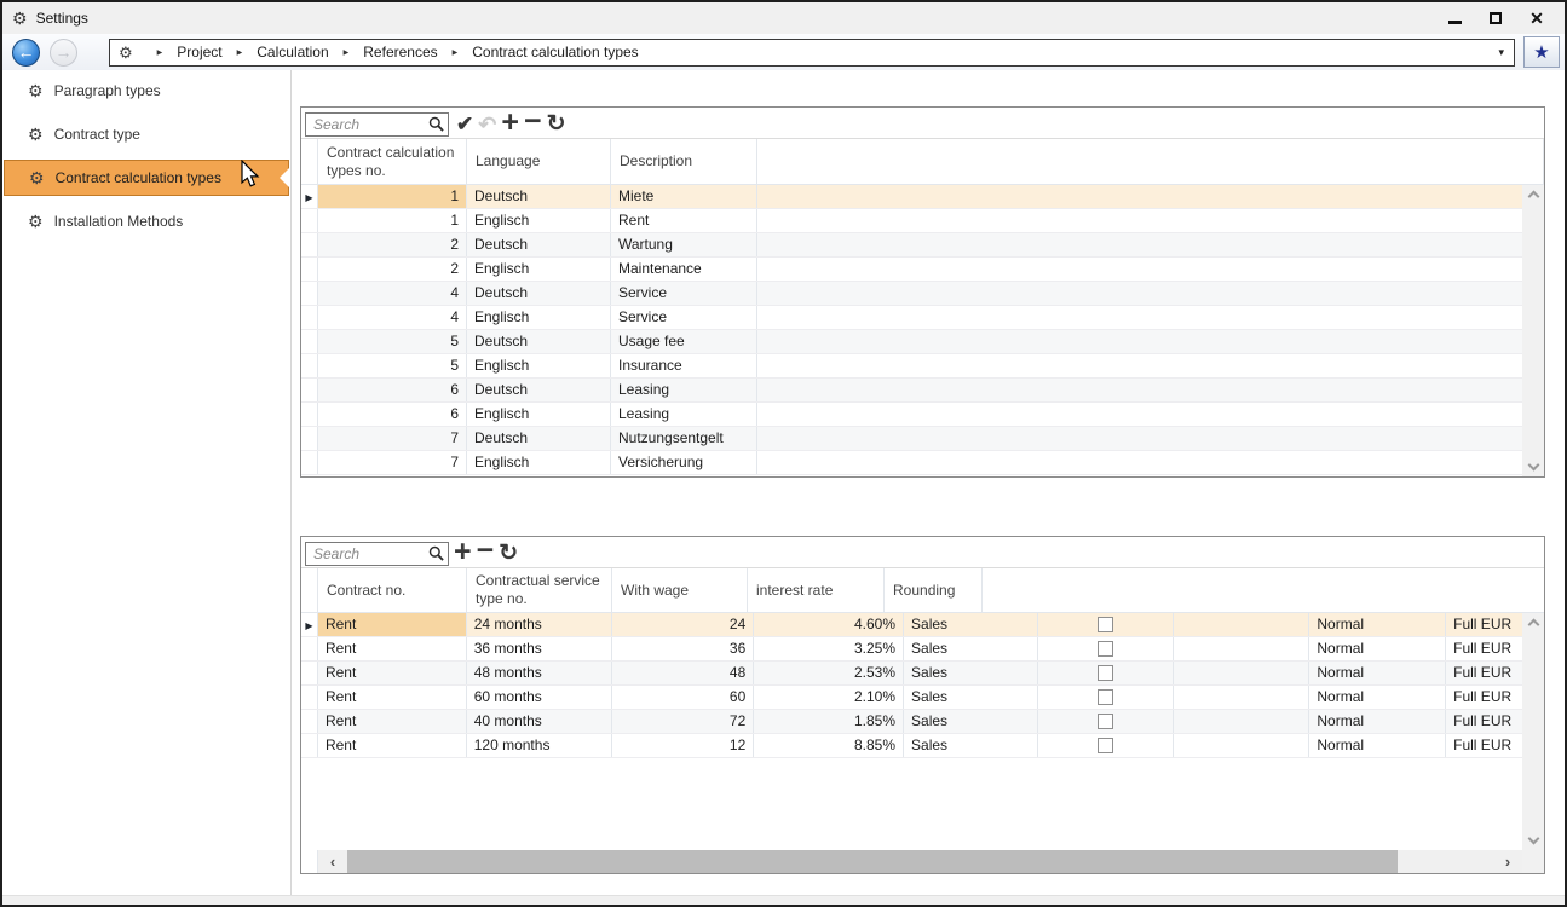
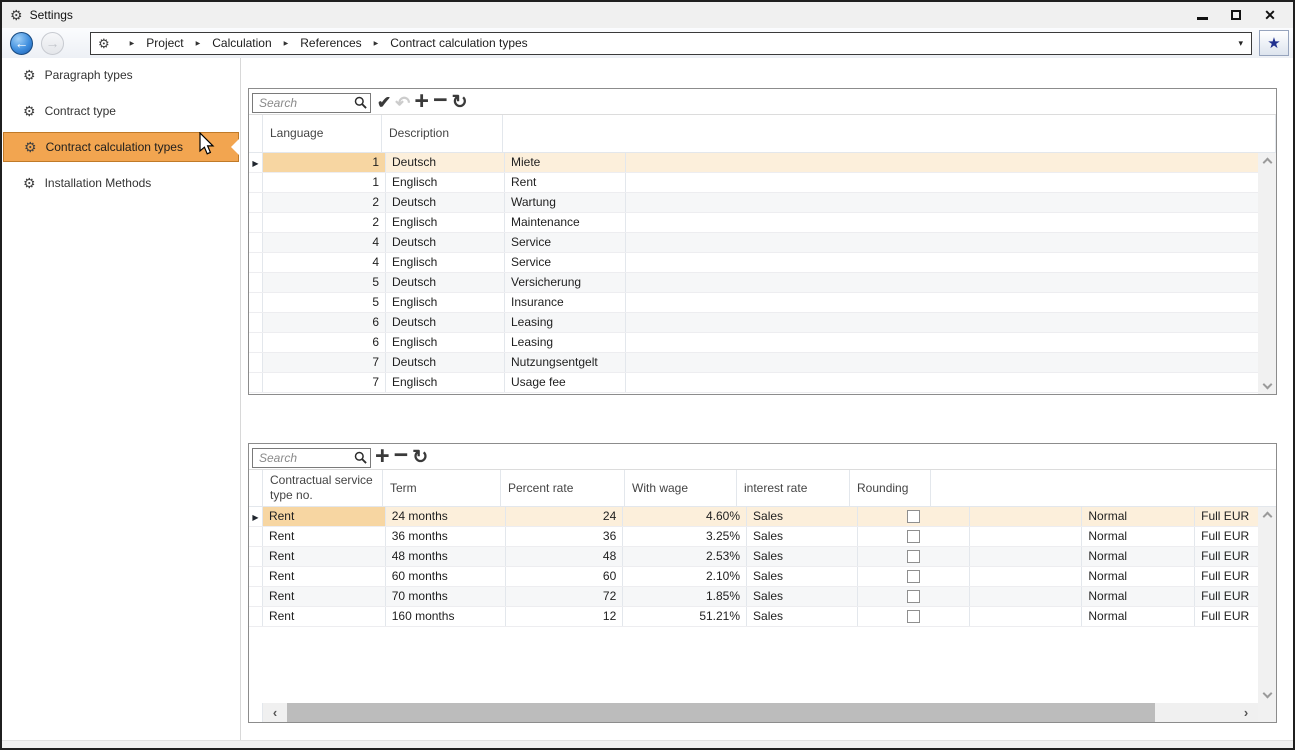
  ⚙
  Settings
  ✕
  ←
  →
  ⚙
  Project
  Calculation
  References
  Contract calculation types
  ▾
  ★
  ⚙
  Paragraph types
  ⚙
  Contract type
  ⚙
  Contract calculation types
  ⚙
  Installation Methods
  Search
  ✔
  ↶
  +
  −
  ↻
- Contract calculation types no.
  Language
  Description
  ▶
  1
  Deutsch
  Miete
  1
  Englisch
  Rent
  2
  Deutsch
  Wartung
  2
  Englisch
  Maintenance
  4
  Deutsch
  Service
  4
  Englisch
  Service
  5
  Deutsch
- Usage fee
+ Versicherung
  5
  Englisch
  Insurance
  6
  Deutsch
  Leasing
  6
  Englisch
  Leasing
  7
  Deutsch
  Nutzungsentgelt
  7
  Englisch
- Versicherung
+ Usage fee
  Search
  +
  −
  ↻
- Contract no.
  Contractual service type no.
+ Term
+ Percent rate
  With wage
  interest rate
  Rounding
  ▶
  Rent
  24 months
  24
  4.60%
  Sales
  Normal
  Full EUR
  Rent
  36 months
  36
  3.25%
  Sales
  Normal
  Full EUR
  Rent
  48 months
  48
  2.53%
  Sales
  Normal
  Full EUR
  Rent
  60 months
  60
  2.10%
  Sales
  Normal
  Full EUR
  Rent
- 40 months
+ 70 months
  72
  1.85%
  Sales
  Normal
  Full EUR
  Rent
- 120 months
+ 160 months
  12
- 8.85%
+ 51.21%
  Sales
  Normal
  Full EUR
  ‹
  ›
